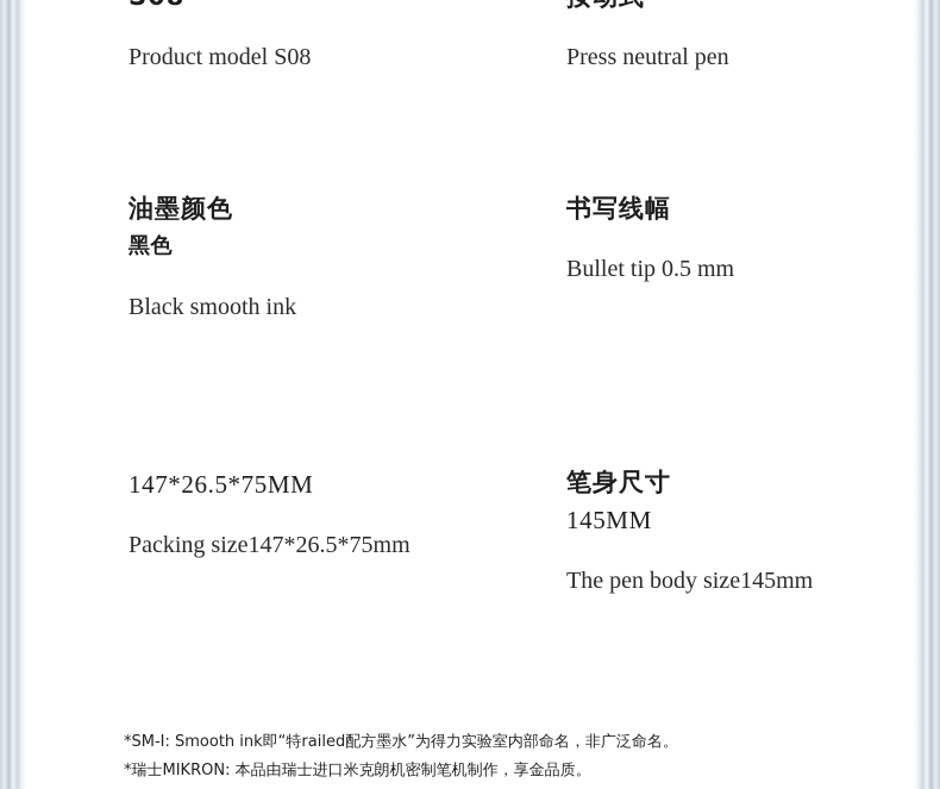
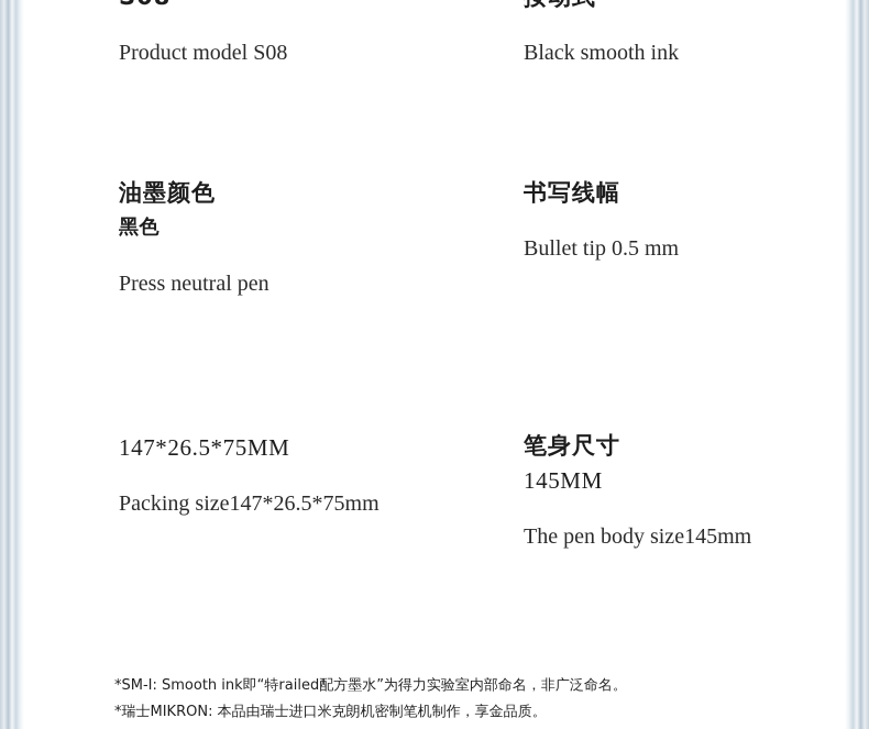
  Product model S08
- Press neutral pen
+ Black smooth ink
  油墨颜色
  黑色
- Black smooth ink
+ Press neutral pen
  书写线幅
  Bullet tip 0.5 mm
  147*26.5*75MM
  Packing size147*26.5*75mm
  笔身尺寸
  145MM
  The pen body size145mm
  *SM-I: Smooth ink即“特railed配方墨水”为得力实验室内部命名，非广泛命名。
  *瑞士MIKRON: 本品由瑞士进口米克朗机密制笔机制作，享金品质。
